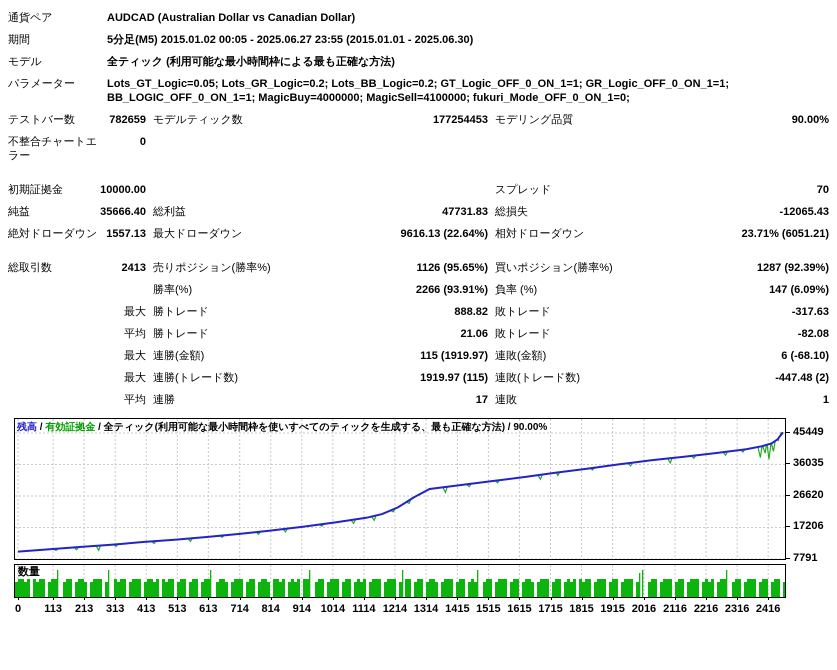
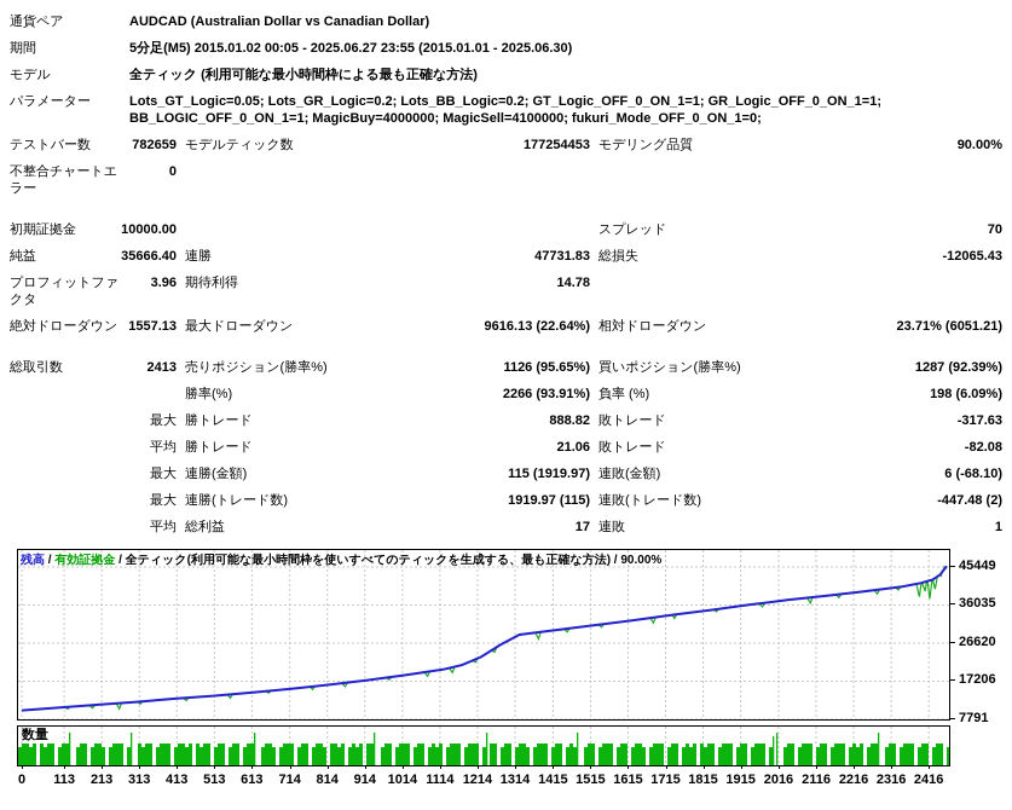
  通貨ペア	AUDCAD (Australian Dollar vs Canadian Dollar)
  期間	5分足(M5) 2015.01.02 00:05 - 2025.06.27 23:55 (2015.01.01 - 2025.06.30)
  モデル	全ティック (利用可能な最小時間枠による最も正確な方法)
  パラメーター	Lots_GT_Logic=0.05; Lots_GR_Logic=0.2; Lots_BB_Logic=0.2; GT_Logic_OFF_0_ON_1=1; GR_Logic_OFF_0_ON_1=1; BB_LOGIC_OFF_0_ON_1=1; MagicBuy=4000000; MagicSell=4100000; fukuri_Mode_OFF_0_ON_1=0;
  テストバー数	782659	モデルティック数	177254453	モデリング品質	90.00%
  不整合チャートエラー	0
  初期証拠金	10000.00			スプレッド	70
- 純益	35666.40	総利益	47731.83	総損失	-12065.43
+ 純益	35666.40	連勝	47731.83	総損失	-12065.43
+ プロフィットファクタ	3.96	期待利得	14.78
  絶対ドローダウン	1557.13	最大ドローダウン	9616.13 (22.64%)	相対ドローダウン	23.71% (6051.21)
  総取引数	2413	売りポジション(勝率%)	1126 (95.65%)	買いポジション(勝率%)	1287 (92.39%)
- 		勝率(%)	2266 (93.91%)	負率 (%)	147 (6.09%)
+ 		勝率(%)	2266 (93.91%)	負率 (%)	198 (6.09%)
  	最大	勝トレード	888.82	敗トレード	-317.63
  	平均	勝トレード	21.06	敗トレード	-82.08
  	最大	連勝(金額)	115 (1919.97)	連敗(金額)	6 (-68.10)
  	最大	連勝(トレード数)	1919.97 (115)	連敗(トレード数)	-447.48 (2)
- 	平均	連勝	17	連敗	1
+ 	平均	総利益	17	連敗	1
  残高 / 有効証拠金 / 全ティック(利用可能な最小時間枠を使いすべてのティックを生成する、最も正確な方法) / 90.00%
  45449
  36035
  26620
  17206
  7791
  数量
  0
  113
  213
  313
  413
  513
  613
  714
  814
  914
  1014
  1114
  1214
  1314
  1415
  1515
  1615
  1715
  1815
  1915
  2016
  2116
  2216
  2316
  2416
